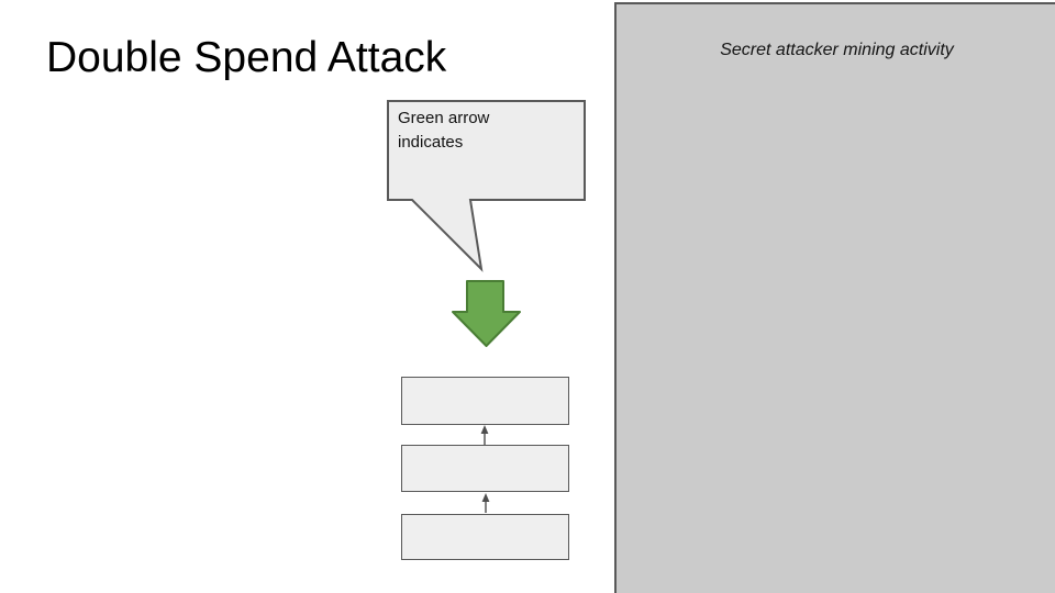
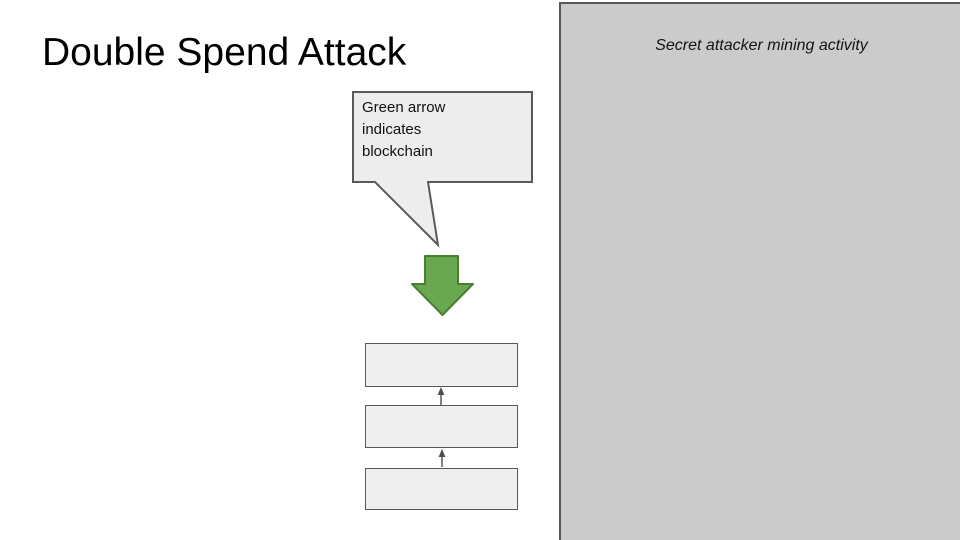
  Double Spend Attack
  Secret attacker mining activity
  Green arrow
  indicates
+ blockchain
